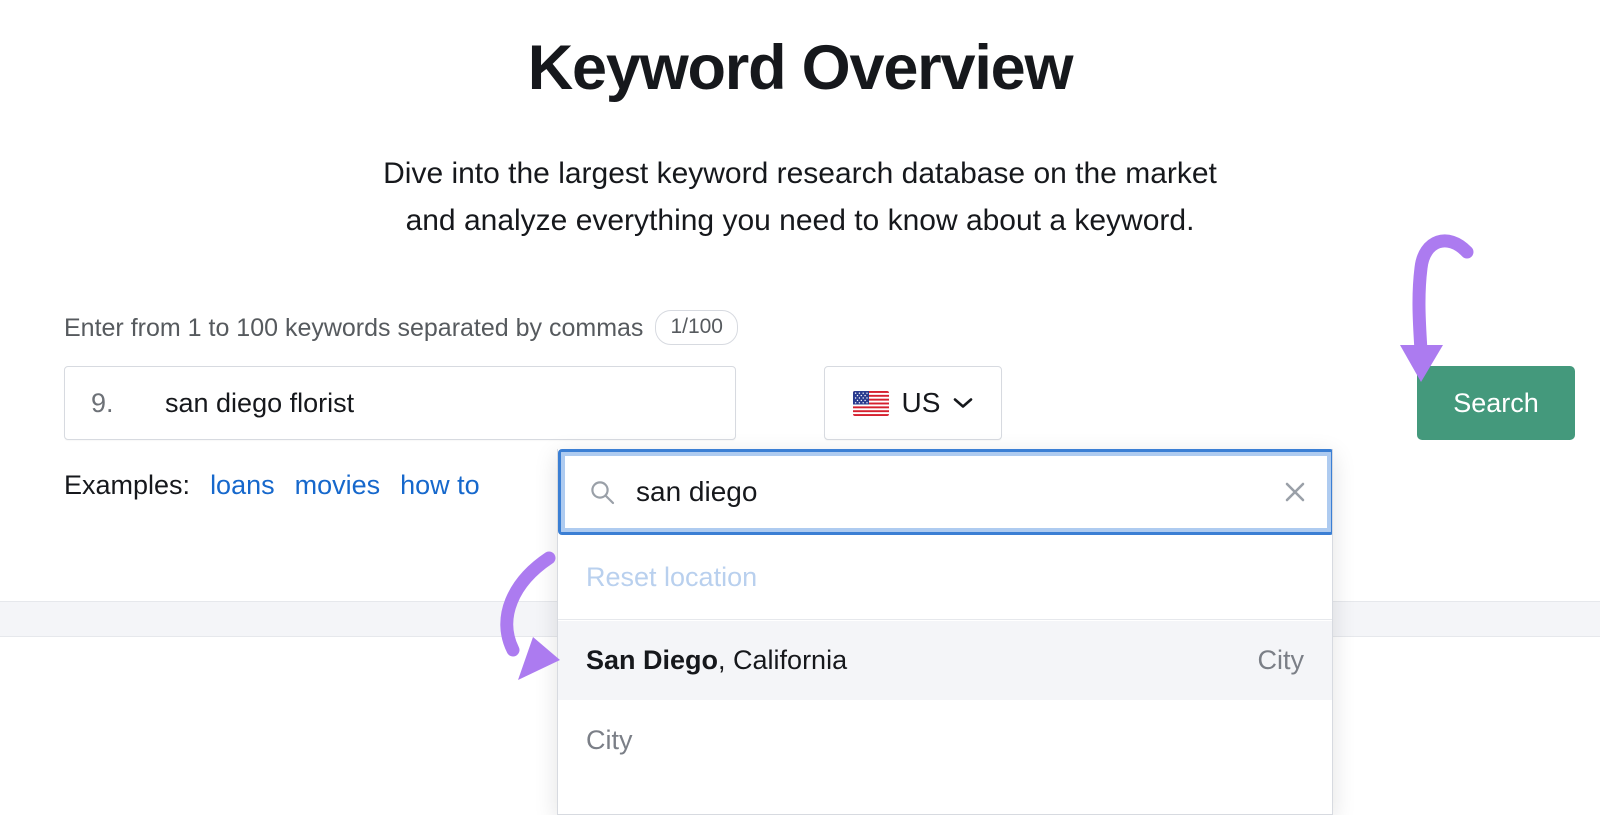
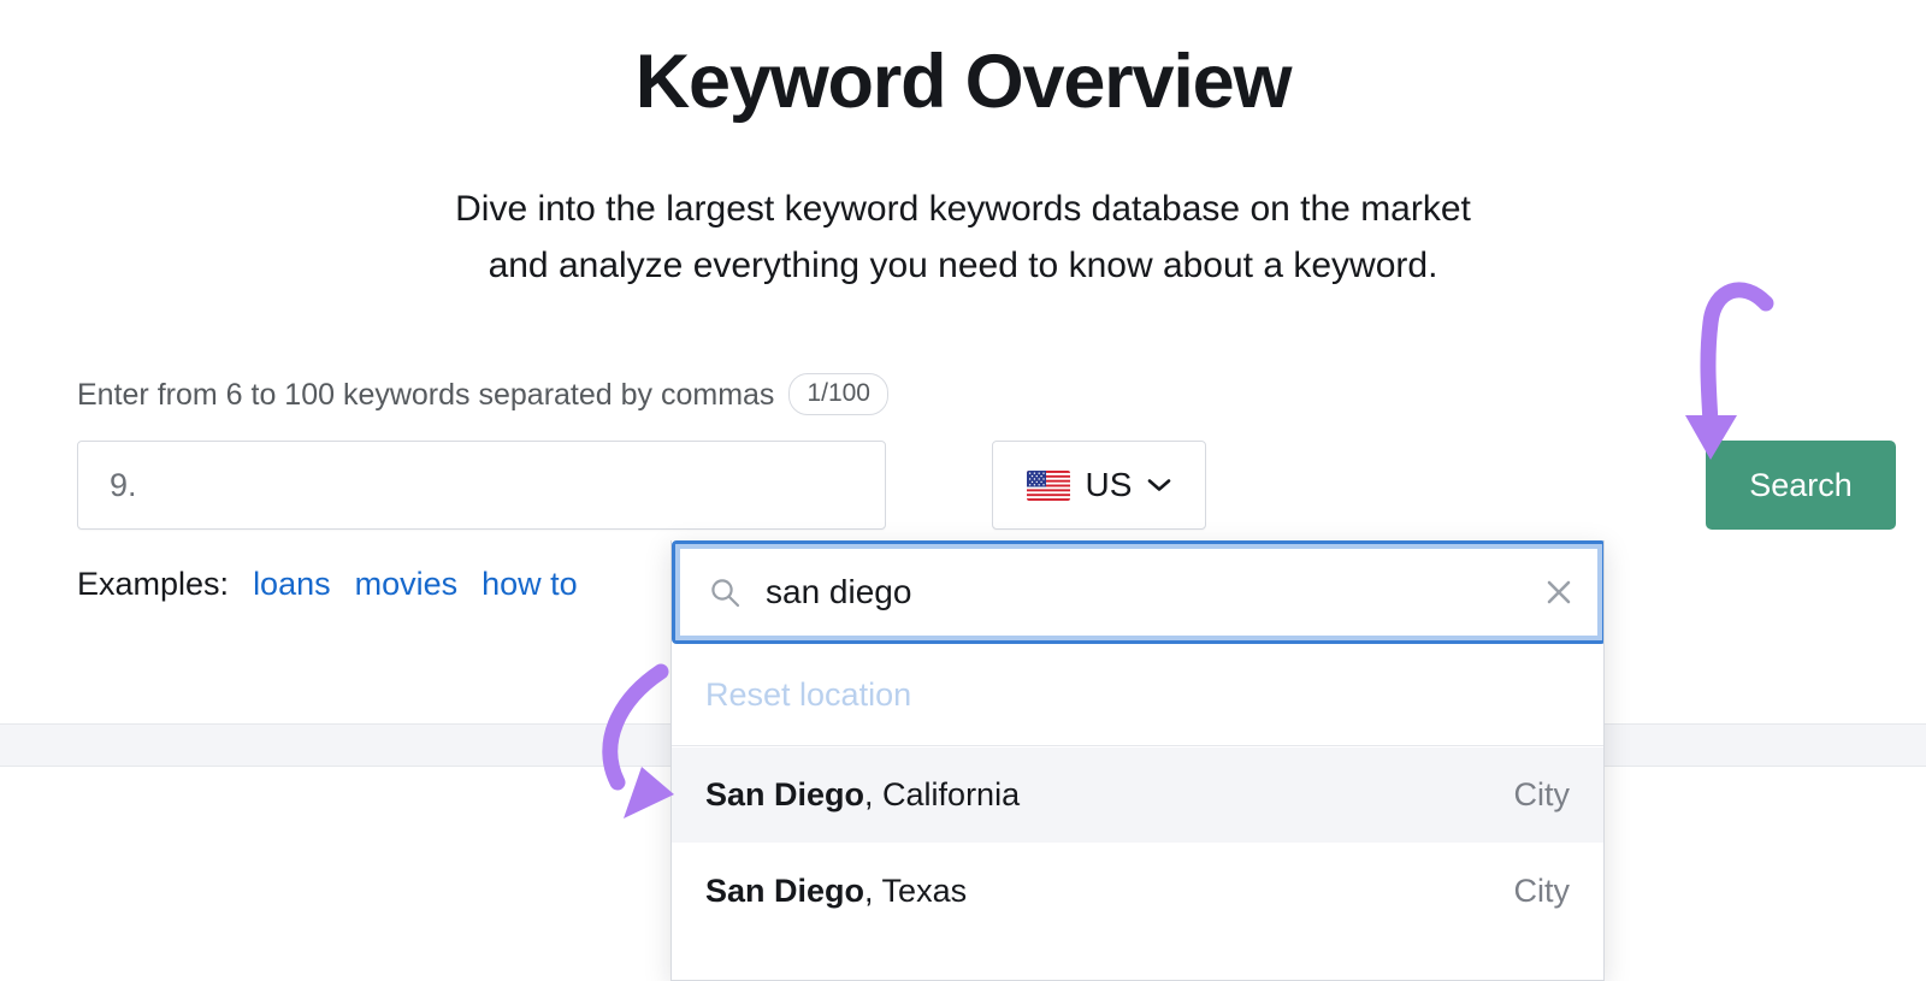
  Keyword Overview
- Dive into the largest keyword research database on the market
+ Dive into the largest keyword keywords database on the market
  and analyze everything you need to know about a keyword.
- Enter from 1 to 100 keywords separated by commas
+ Enter from 6 to 100 keywords separated by commas
  1/100
  9.
- san diego florist
  US
  Search
  Examples:
  loans
  movies
  how to
  san diego
  Reset location
  San Diego, California
  City
+ San Diego, Texas
  City
